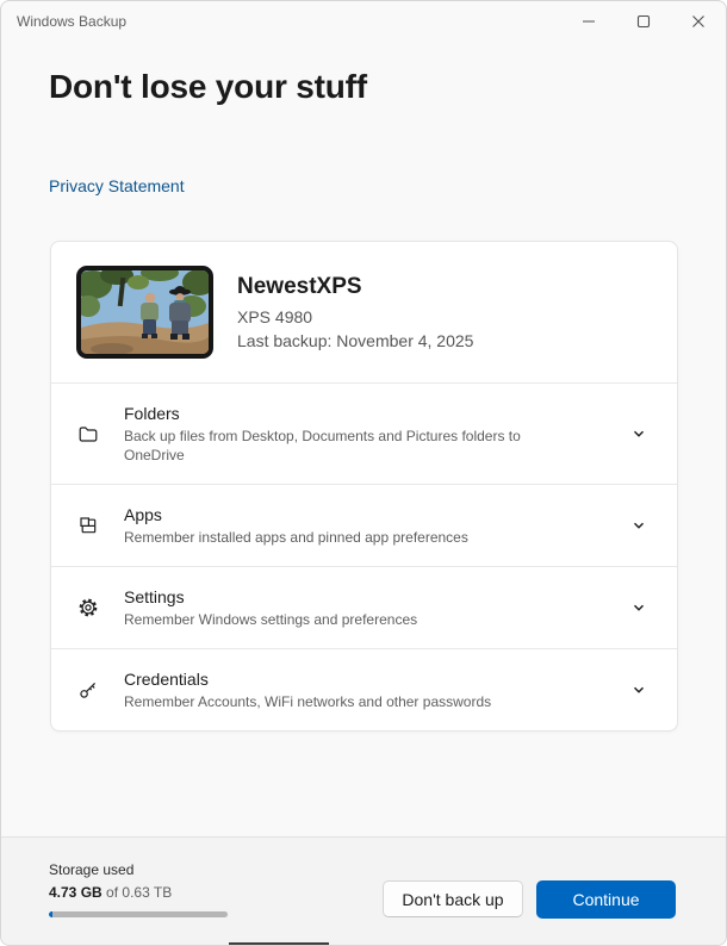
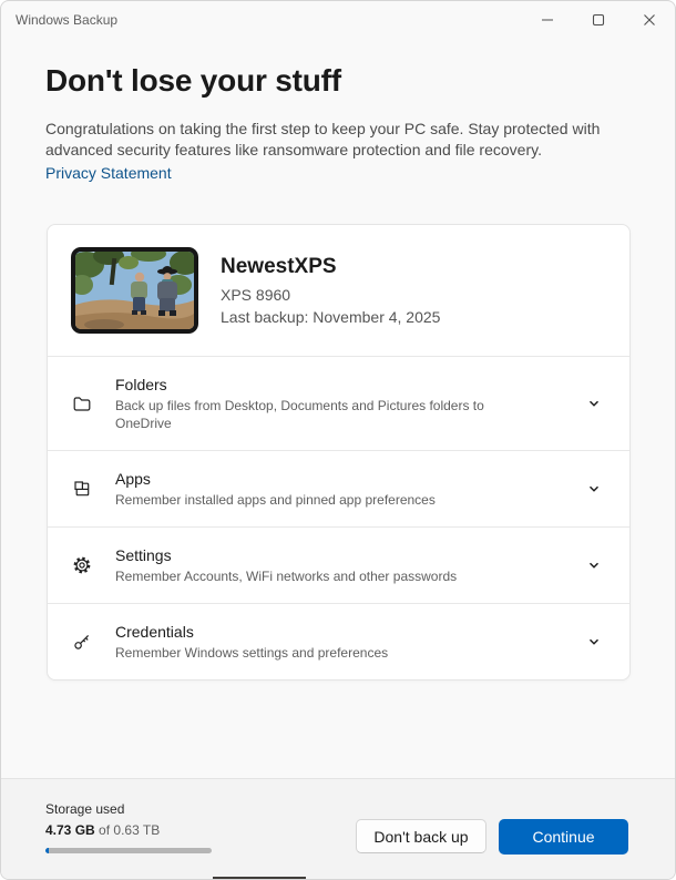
  Windows Backup
  Don't lose your stuff
+ Congratulations on taking the first step to keep your PC safe. Stay protected with advanced security features like ransomware protection and file recovery.
  Privacy Statement
  NewestXPS
- XPS 4980
+ XPS 8960
  Last backup: November 4, 2025
  Folders
  Back up files from Desktop, Documents and Pictures folders to OneDrive
  Apps
  Remember installed apps and pinned app preferences
  Settings
- Remember Windows settings and preferences
+ Remember Accounts, WiFi networks and other passwords
  Credentials
- Remember Accounts, WiFi networks and other passwords
+ Remember Windows settings and preferences
  Storage used
  4.73 GB of 0.63 TB
  Don't back up
  Continue
